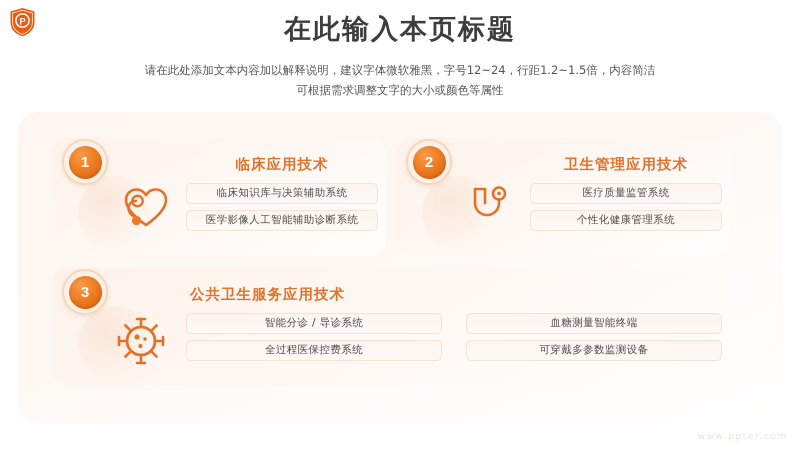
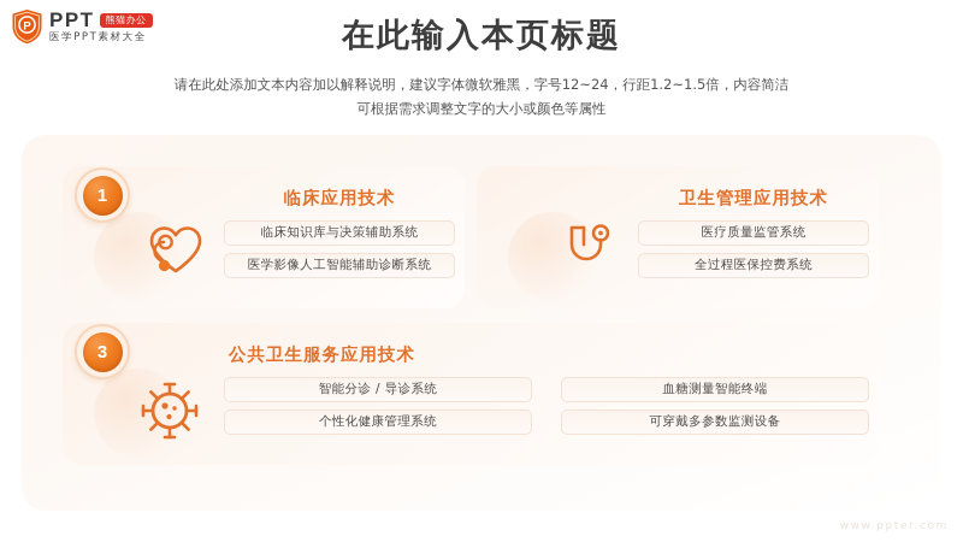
  P
+ PPT
+ 熊猫办公
+ 医学PPT素材大全
  在此输入本页标题
  请在此处添加文本内容加以解释说明，建议字体微软雅黑，字号12~24，行距1.2~1.5倍，内容简洁
  可根据需求调整文字的大小或颜色等属性
  1
  临床应用技术
  临床知识库与决策辅助系统
  医学影像人工智能辅助诊断系统
- 2
  卫生管理应用技术
  医疗质量监管系统
- 个性化健康管理系统
+ 全过程医保控费系统
  3
  公共卫生服务应用技术
  智能分诊 / 导诊系统
  血糖测量智能终端
- 全过程医保控费系统
+ 个性化健康管理系统
  可穿戴多参数监测设备
  www.ppter.com
